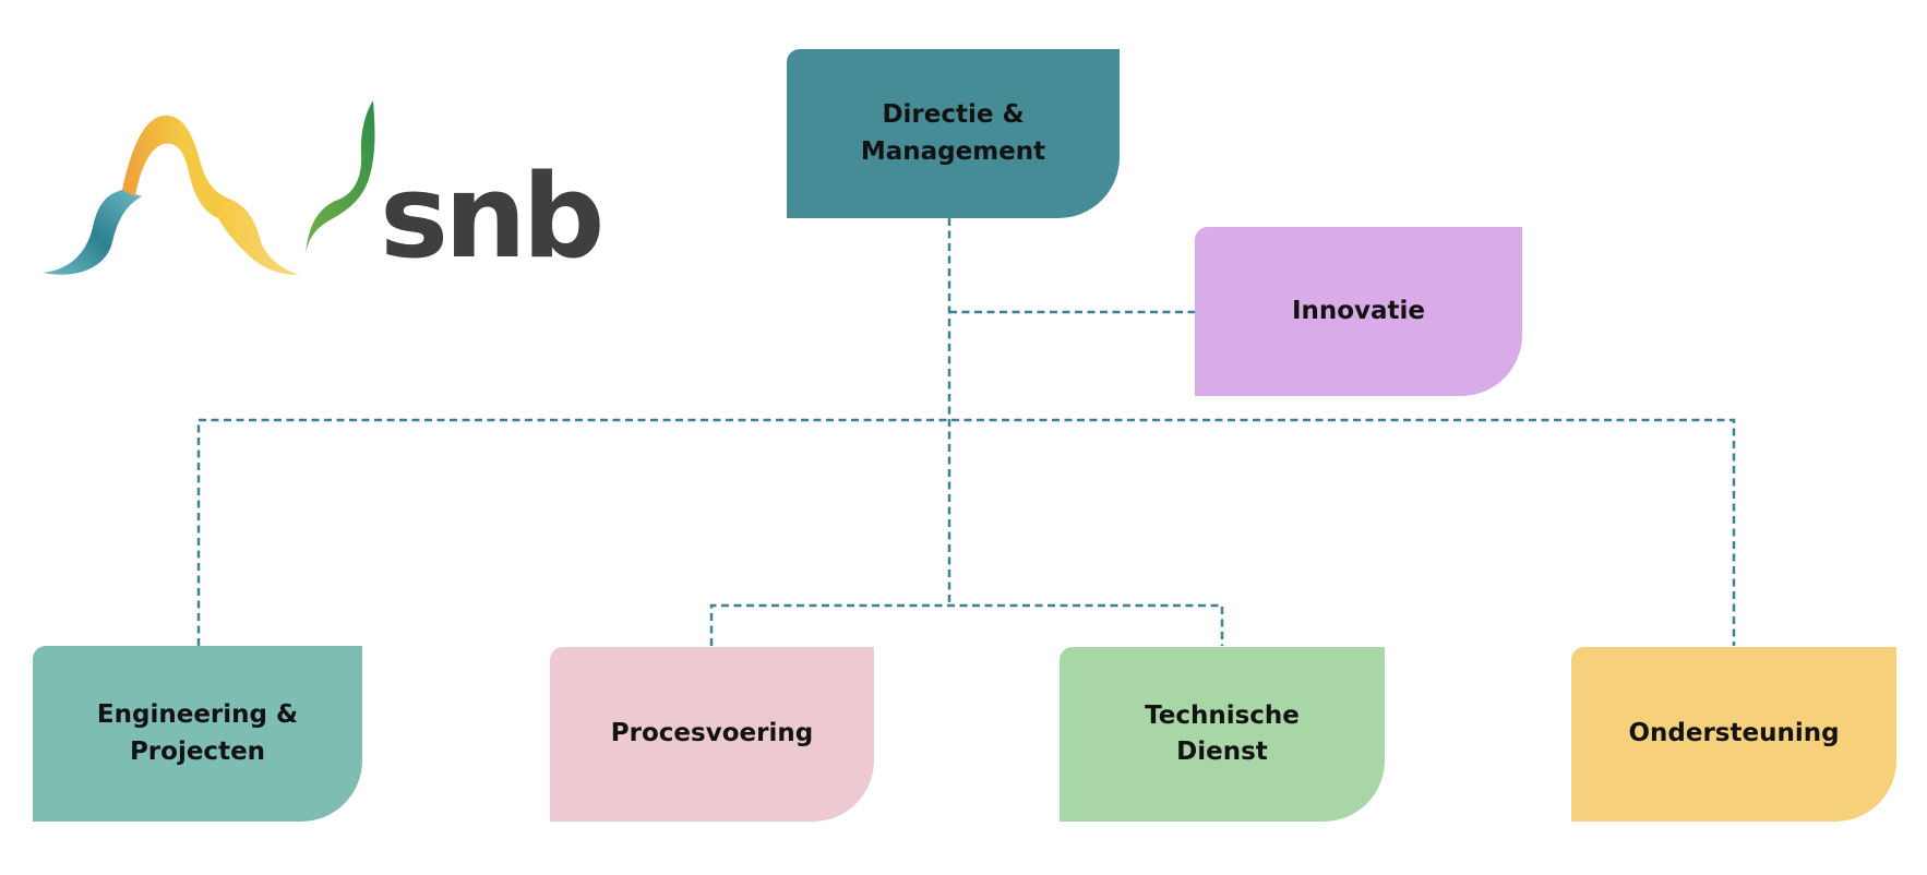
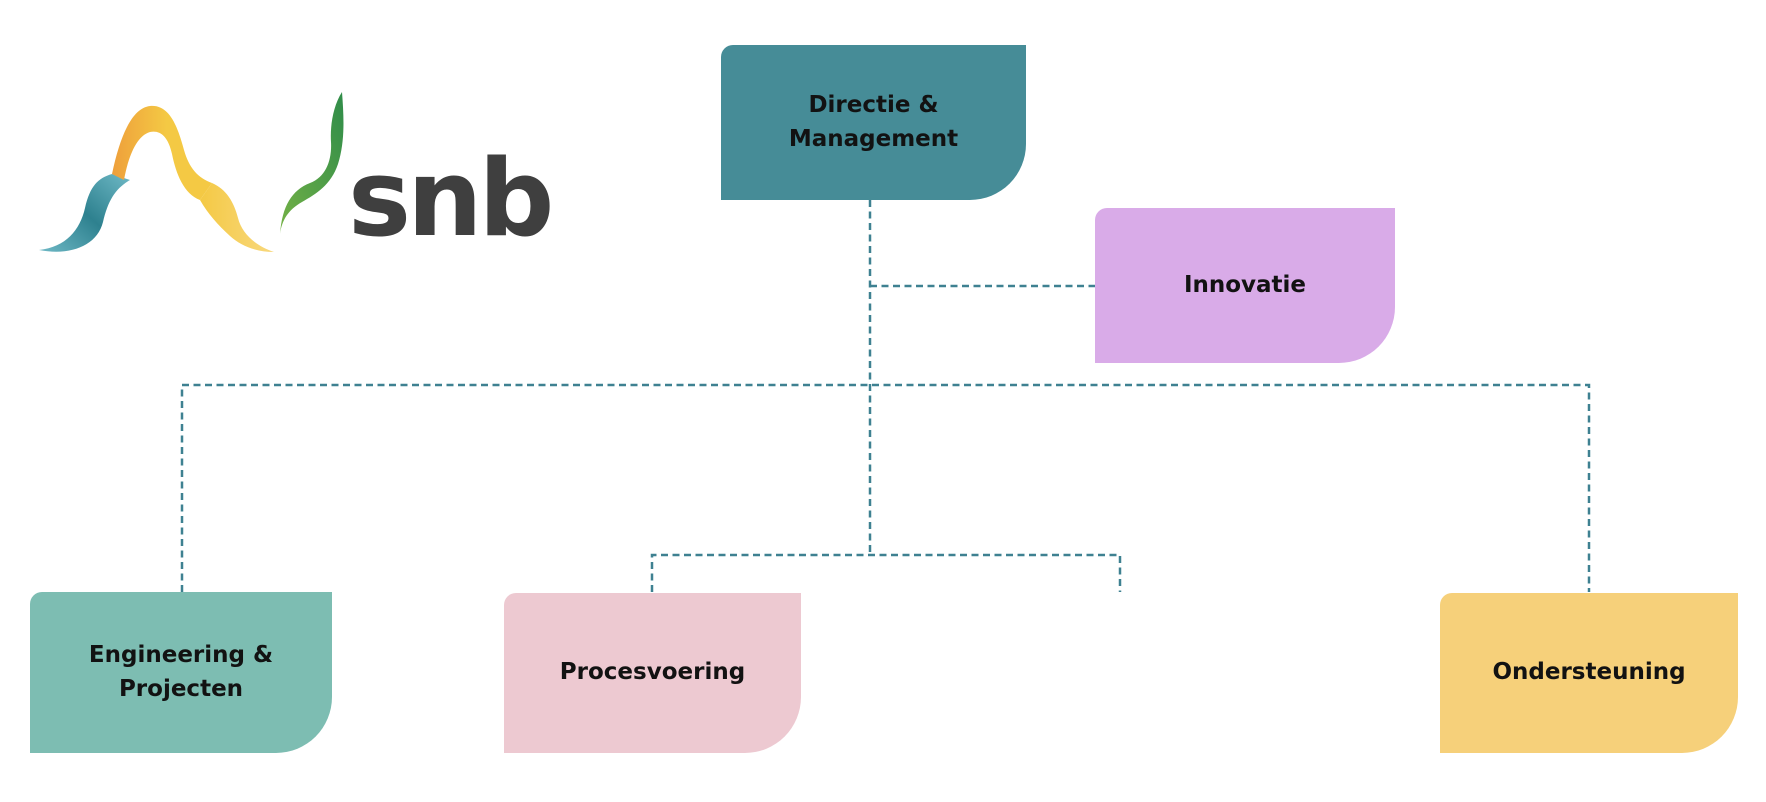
  snb
  Directie & Management
  Innovatie
  Engineering & Projecten
  Procesvoering
- Technische Dienst
  Ondersteuning
